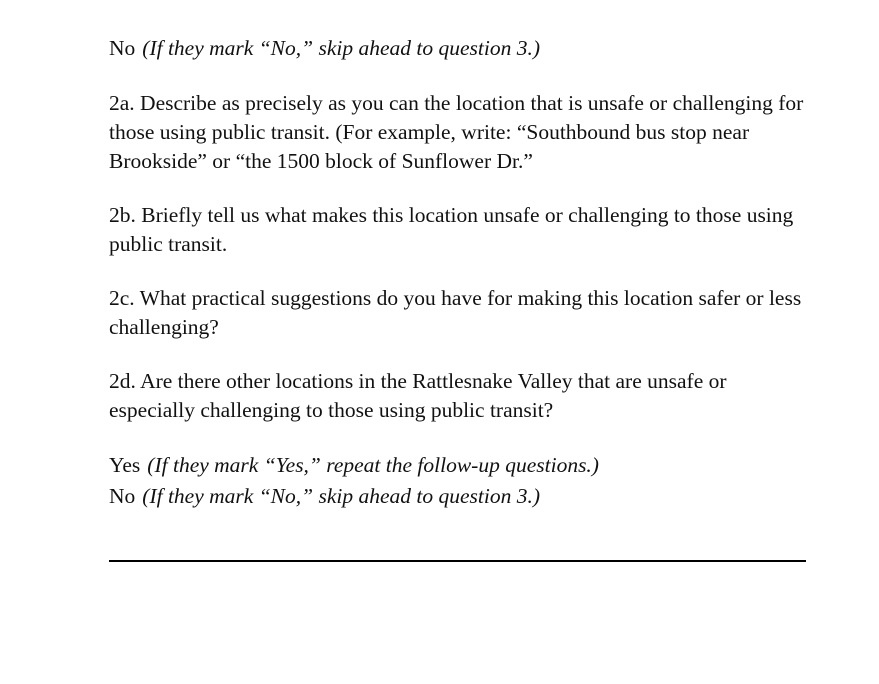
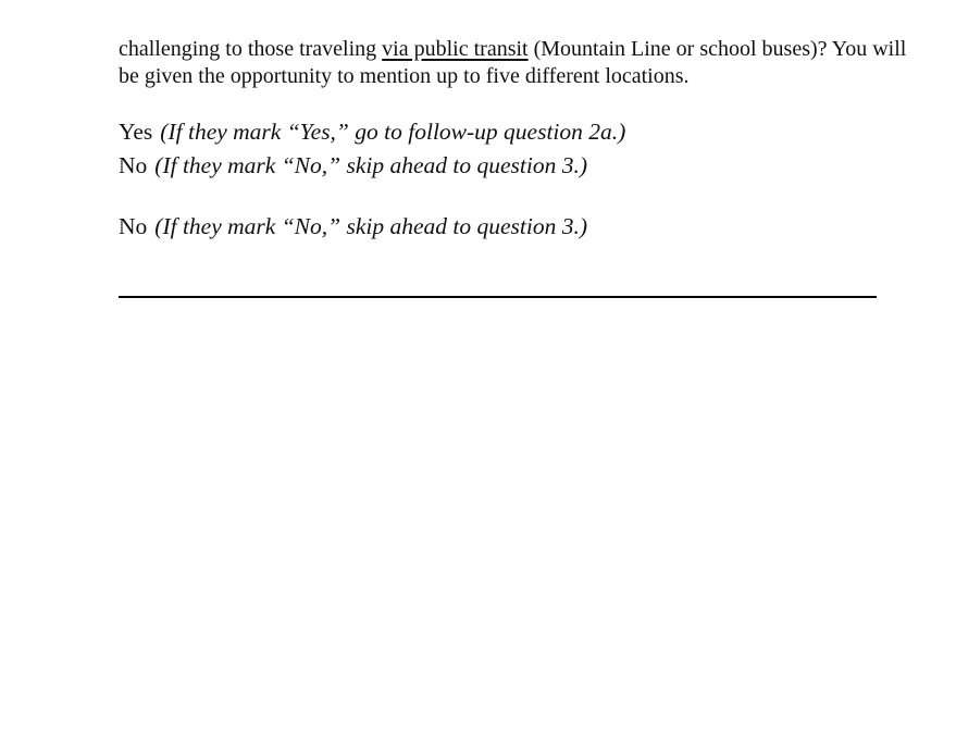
+ challenging to those traveling via public transit (Mountain Line or school buses)? You will
+ be given the opportunity to mention up to five different locations.
+ Yes (If they mark “Yes,” go to follow-up question 2a.)
  No (If they mark “No,” skip ahead to question 3.)
- 2a. Describe as precisely as you can the location that is unsafe or challenging for
- those using public transit. (For example, write: “Southbound bus stop near
- Brookside” or “the 1500 block of Sunflower Dr.”
- 2b. Briefly tell us what makes this location unsafe or challenging to those using
- public transit.
- 2c. What practical suggestions do you have for making this location safer or less
- challenging?
- 2d. Are there other locations in the Rattlesnake Valley that are unsafe or
- especially challenging to those using public transit?
- Yes (If they mark “Yes,” repeat the follow-up questions.)
  No (If they mark “No,” skip ahead to question 3.)
